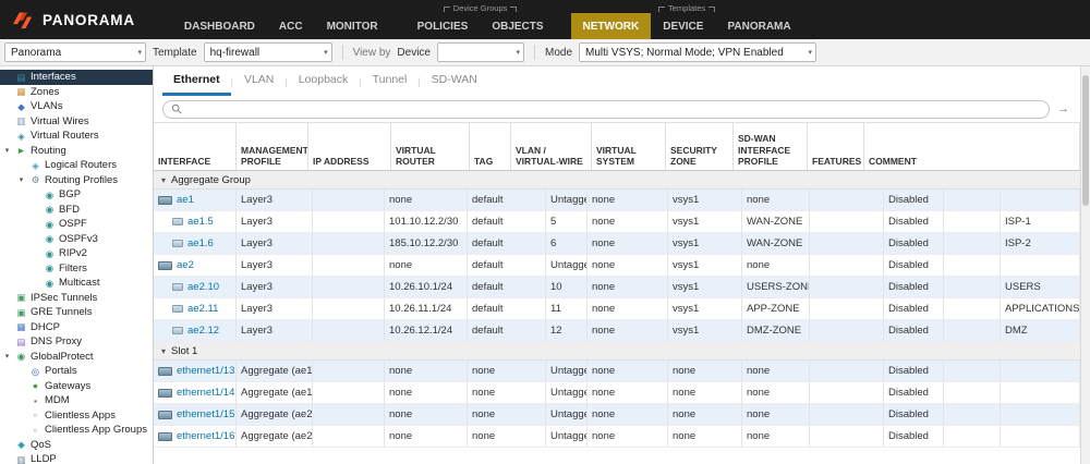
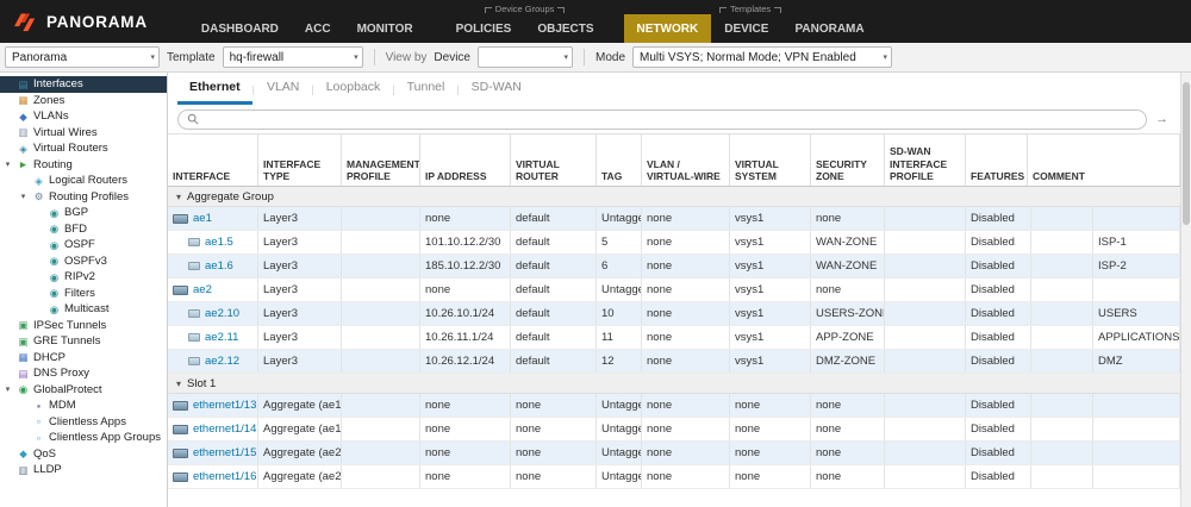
  PANORAMA
  DASHBOARD
  ACC
  MONITOR
  Device Groups
  POLICIES
  OBJECTS
  Templates
  NETWORK
  DEVICE
  PANORAMA
  Panorama
  Template
  hq-firewall
  View by
  Device
  Mode
  Multi VSYS; Normal Mode; VPN Enabled
  ▤
  Interfaces
  ▦
  Zones
  ◆
  VLANs
  ▥
  Virtual Wires
  ◈
  Virtual Routers
  ►
  Routing
  ◈
  Logical Routers
  ⚙
  Routing Profiles
  ◉
  BGP
  ◉
  BFD
  ◉
  OSPF
  ◉
  OSPFv3
  ◉
  RIPv2
  ◉
  Filters
  ◉
  Multicast
  ▣
  IPSec Tunnels
  ▣
  GRE Tunnels
  ▦
  DHCP
  ▤
  DNS Proxy
  ◉
  GlobalProtect
- ◎
- Portals
- ●
- Gateways
  ▪
  MDM
  ▫
  Clientless Apps
  ▫
  Clientless App Groups
  ◆
  QoS
  ▥
  LLDP
  Ethernet
  |
  VLAN
  |
  Loopback
  |
  Tunnel
  |
  SD-WAN
  →
  INTERFACE
+ INTERFACE TYPE
  MANAGEMENT PROFILE
  IP ADDRESS
  VIRTUAL ROUTER
  TAG
  VLAN / VIRTUAL-WIRE
  VIRTUAL SYSTEM
  SECURITY ZONE
  SD-WAN INTERFACE PROFILE
  FEATURES
  COMMENT
  ▾
  Aggregate Group
  ae1
  Layer3
  none
  default
  Untagge
  none
  vsys1
  none
  Disabled
  ae1.5
  Layer3
  101.10.12.2/30
  default
  5
  none
  vsys1
  WAN-ZONE
  Disabled
  ISP-1
  ae1.6
  Layer3
  185.10.12.2/30
  default
  6
  none
  vsys1
  WAN-ZONE
  Disabled
  ISP-2
  ae2
  Layer3
  none
  default
  Untagge
  none
  vsys1
  none
  Disabled
  ae2.10
  Layer3
  10.26.10.1/24
  default
  10
  none
  vsys1
  USERS-ZON
  Disabled
  USERS
  ae2.11
  Layer3
  10.26.11.1/24
  default
  11
  none
  vsys1
  APP-ZONE
  Disabled
  APPLICATIONS
  ae2.12
  Layer3
  10.26.12.1/24
  default
  12
  none
  vsys1
  DMZ-ZONE
  Disabled
  DMZ
  ▾
  Slot 1
  ethernet1/13
  Aggregate (ae1
  none
  none
  Untagge
  none
  none
  none
  Disabled
  ethernet1/14
  Aggregate (ae1
  none
  none
  Untagge
  none
  none
  none
  Disabled
  ethernet1/15
  Aggregate (ae2
  none
  none
  Untagge
  none
  none
  none
  Disabled
  ethernet1/16
  Aggregate (ae2
  none
  none
  Untagge
  none
  none
  none
  Disabled
